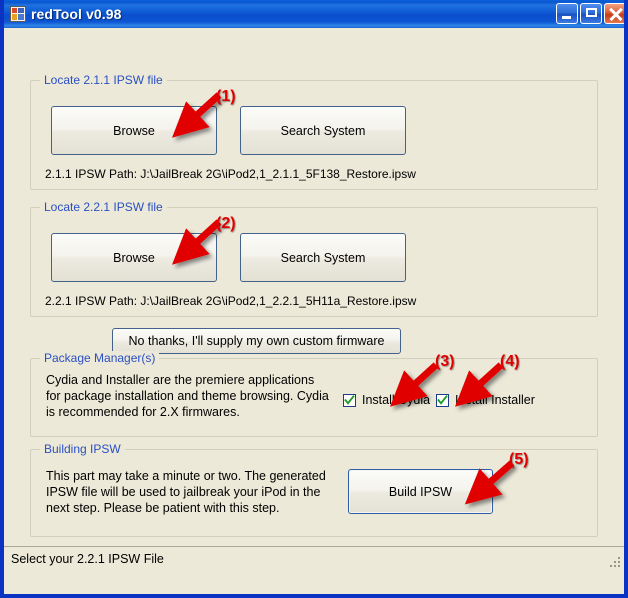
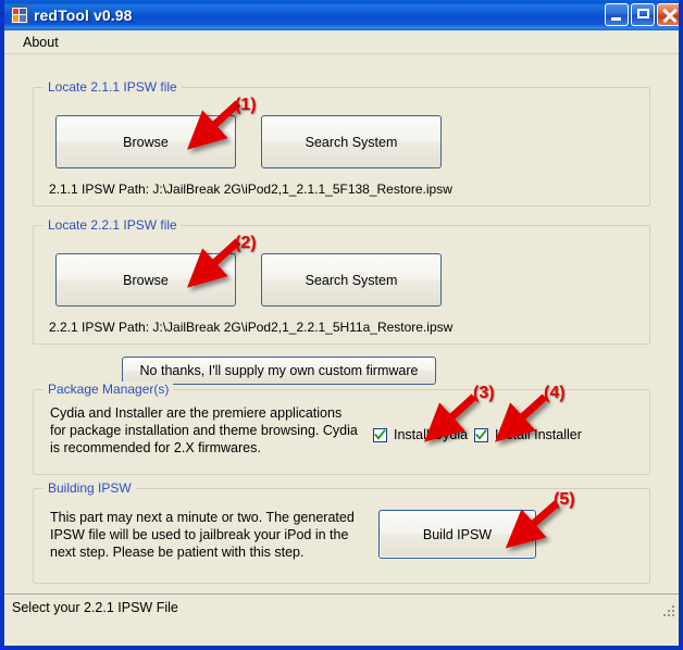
  redTool v0.98
+ About
  Locate 2.1.1 IPSW file
  Browse
  Search System
  2.1.1 IPSW Path: J:\JailBreak 2G\iPod2,1_2.1.1_5F138_Restore.ipsw
  Locate 2.2.1 IPSW file
  Browse
  Search System
  2.2.1 IPSW Path: J:\JailBreak 2G\iPod2,1_2.2.1_5H11a_Restore.ipsw
  No thanks, I'll supply my own custom firmware
  Package Manager(s)
  Cydia and Installer are the premiere applications for package installation and theme browsing. Cydia is recommended for 2.X firmwares.
  Install Cydia
  Install Installer
  Building IPSW
- This part may take a minute or two. The generated IPSW file will be used to jailbreak your iPod in the next step. Please be patient with this step.
+ This part may next a minute or two. The generated IPSW file will be used to jailbreak your iPod in the next step. Please be patient with this step.
  Build IPSW
  Select your 2.2.1 IPSW File
  (1)
  (2)
  (3)
  (4)
  (5)
